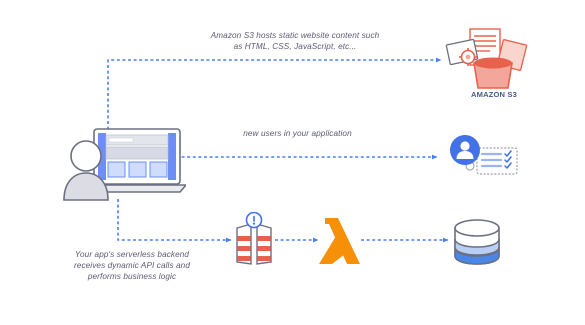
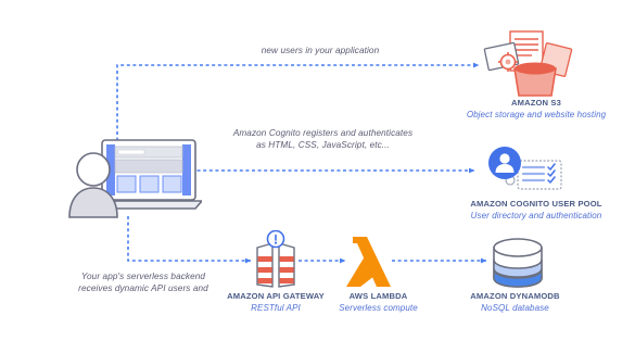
- Amazon S3 hosts static website content such
- as HTML, CSS, JavaScript, etc...
+ new users in your application
+ Amazon Cognito registers and authenticates
- new users in your application
+ as HTML, CSS, JavaScript, etc...
  Your app's serverless backend
- receives dynamic API calls and
+ receives dynamic API users and
- performs business logic
  AMAZON S3
+ Object storage and website hosting
+ AMAZON COGNITO USER POOL
+ User directory and authentication
+ AMAZON API GATEWAY
+ RESTful API
+ AWS LAMBDA
+ Serverless compute
+ AMAZON DYNAMODB
+ NoSQL database
